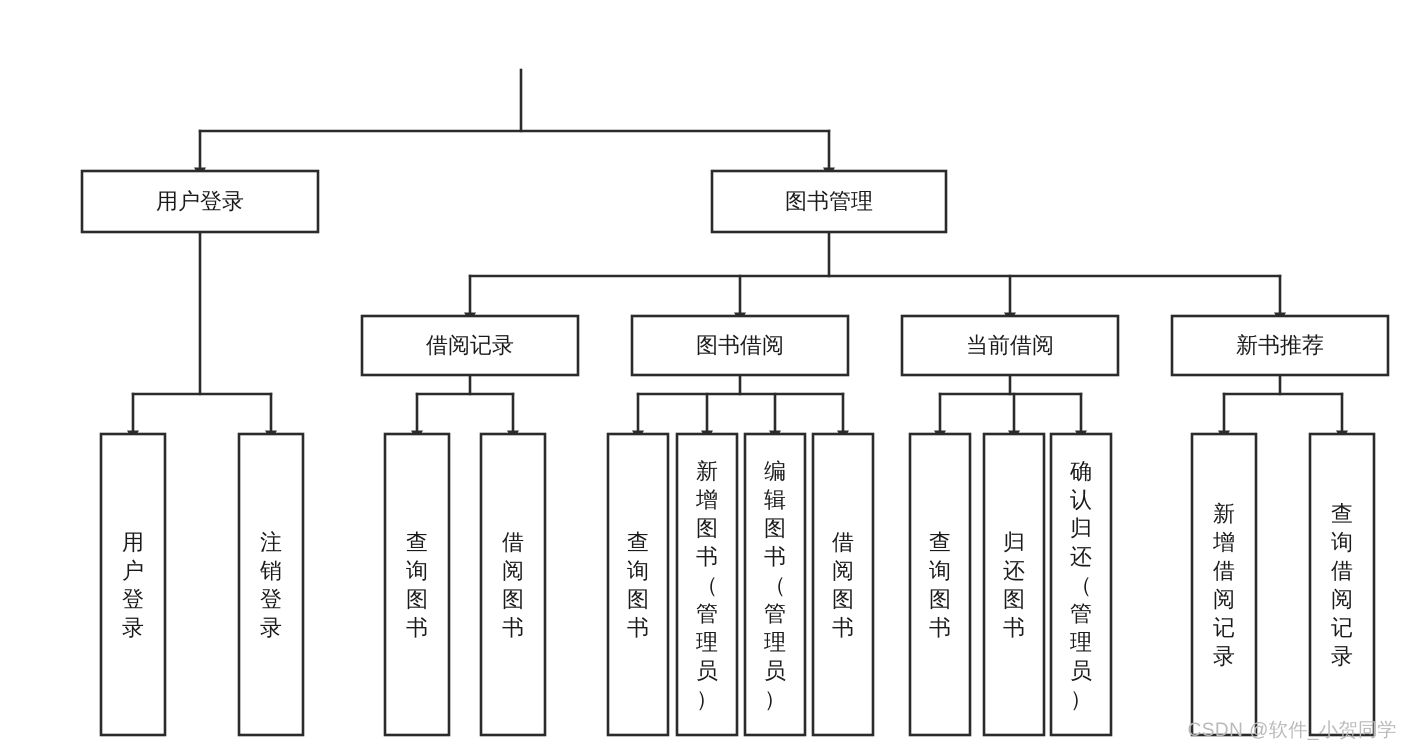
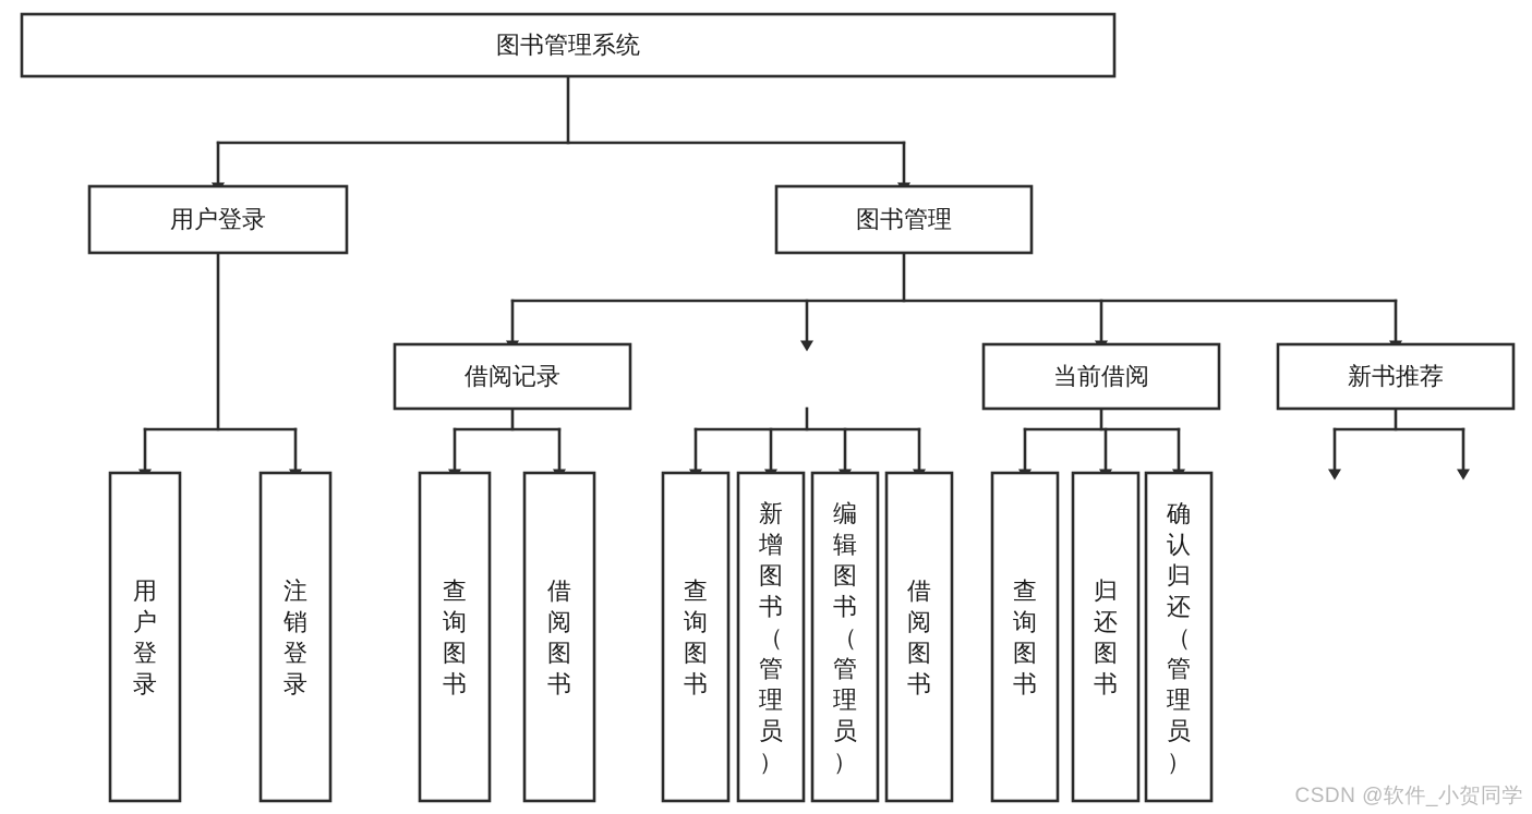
+ 图书管理系统
  用户登录
  图书管理
  借阅记录
- 图书借阅
  当前借阅
  新书推荐
  用户登录
  注销登录
  查询图书
  借阅图书
  查询图书
  新增图书（管理员）
  编辑图书（管理员）
  借阅图书
  查询图书
  归还图书
  确认归还（管理员）
- 新增借阅记录
- 查询借阅记录
  CSDN @软件_小贺同学
